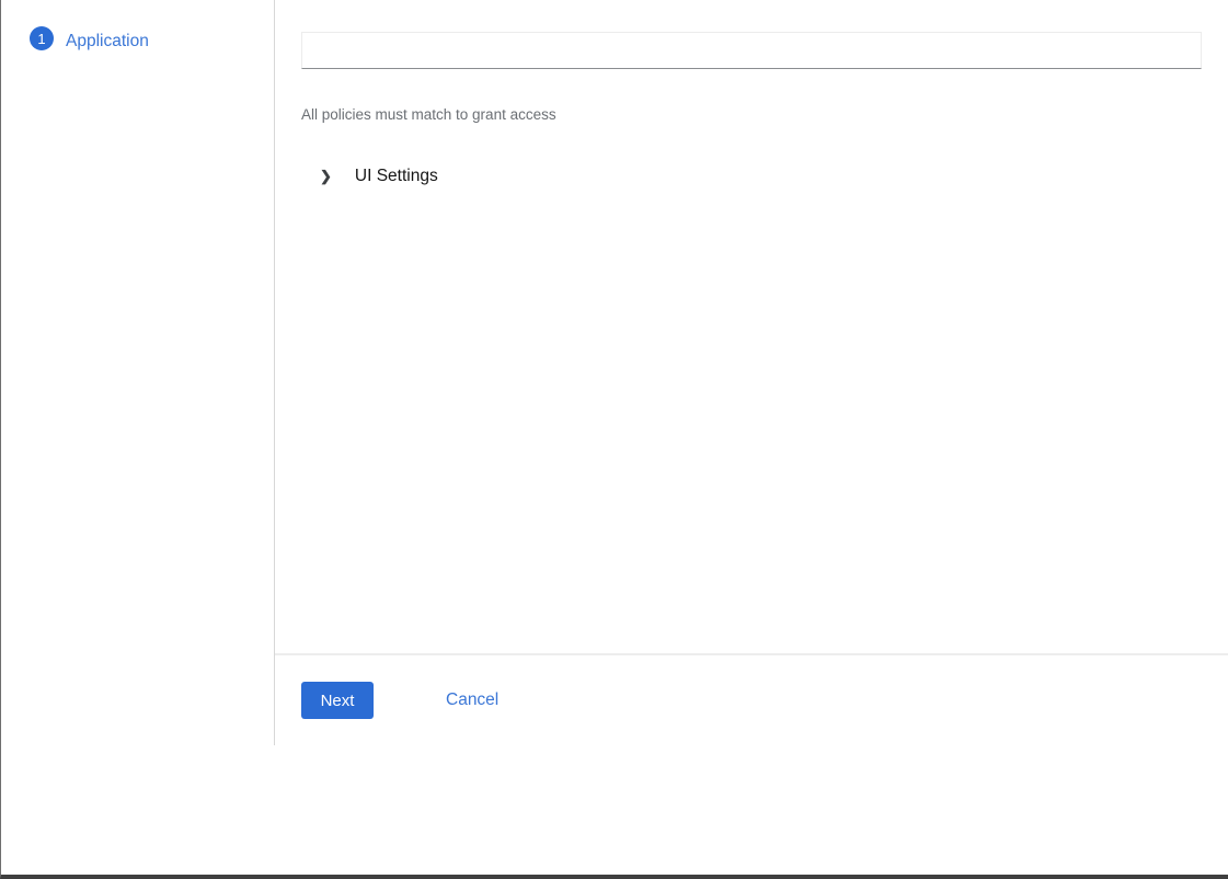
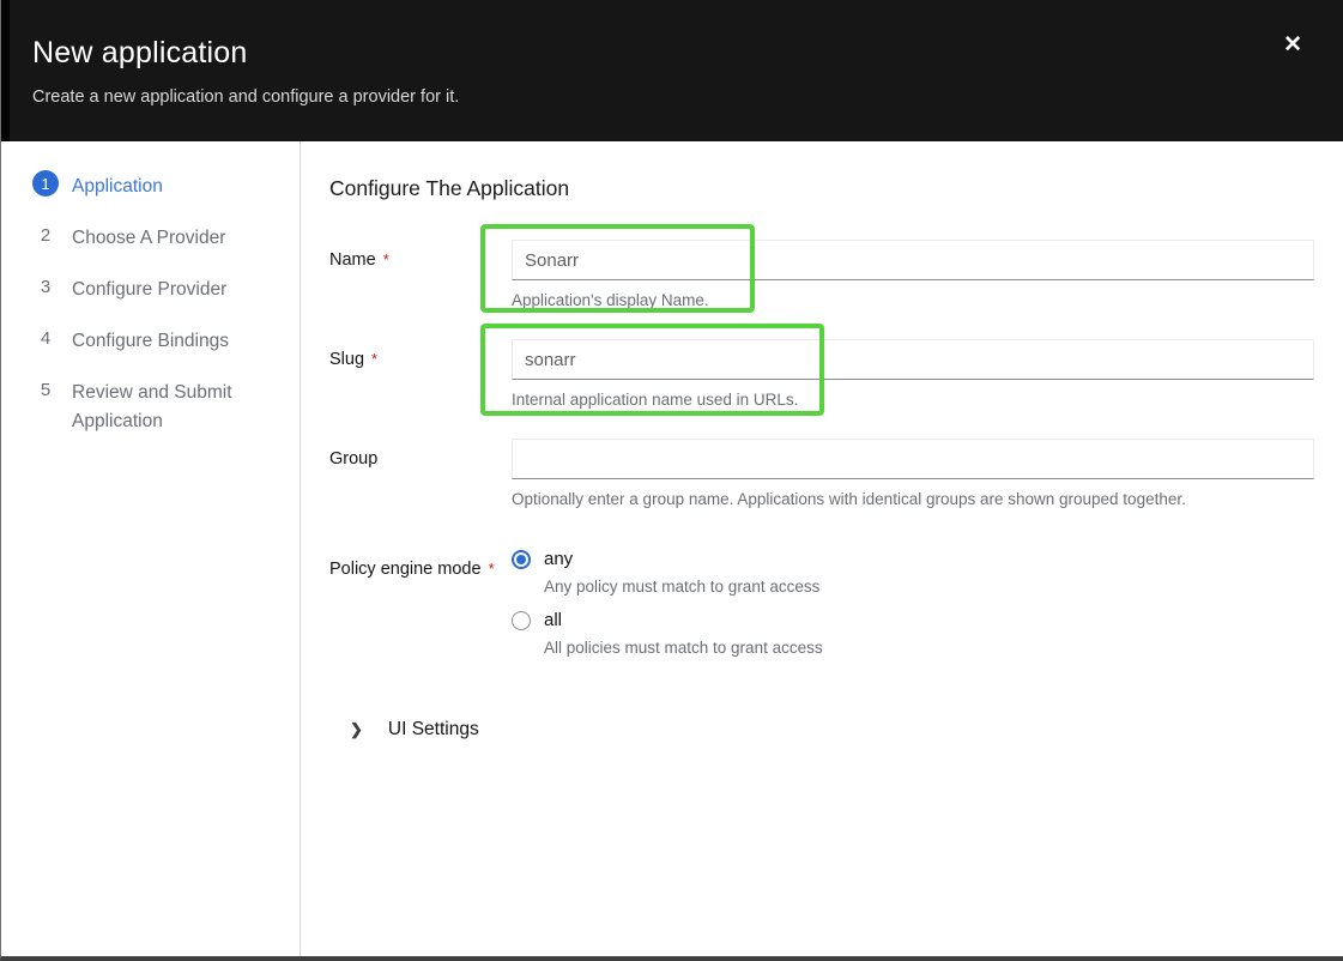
+ New application
+ Create a new application and configure a provider for it.
+ ✕
  1
  Application
+ 2
+ Choose A Provider
+ 3
+ Configure Provider
+ 4
+ Configure Bindings
+ 5
+ Review and Submit Application
+ Configure The Application
+ Name *
+ Sonarr
+ Application's display Name.
+ Slug *
+ sonarr
+ Internal application name used in URLs.
+ Group
+ Optionally enter a group name. Applications with identical groups are shown grouped together.
+ Policy engine mode *
+ any
+ Any policy must match to grant access
+ all
  All policies must match to grant access
  ❯
  UI Settings
- Next
- Cancel
